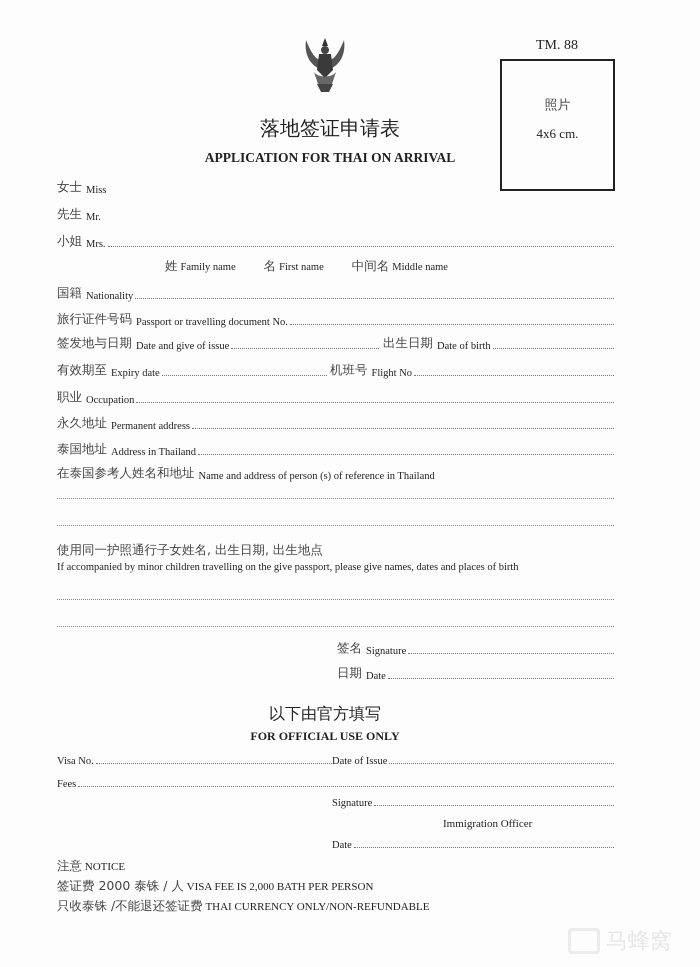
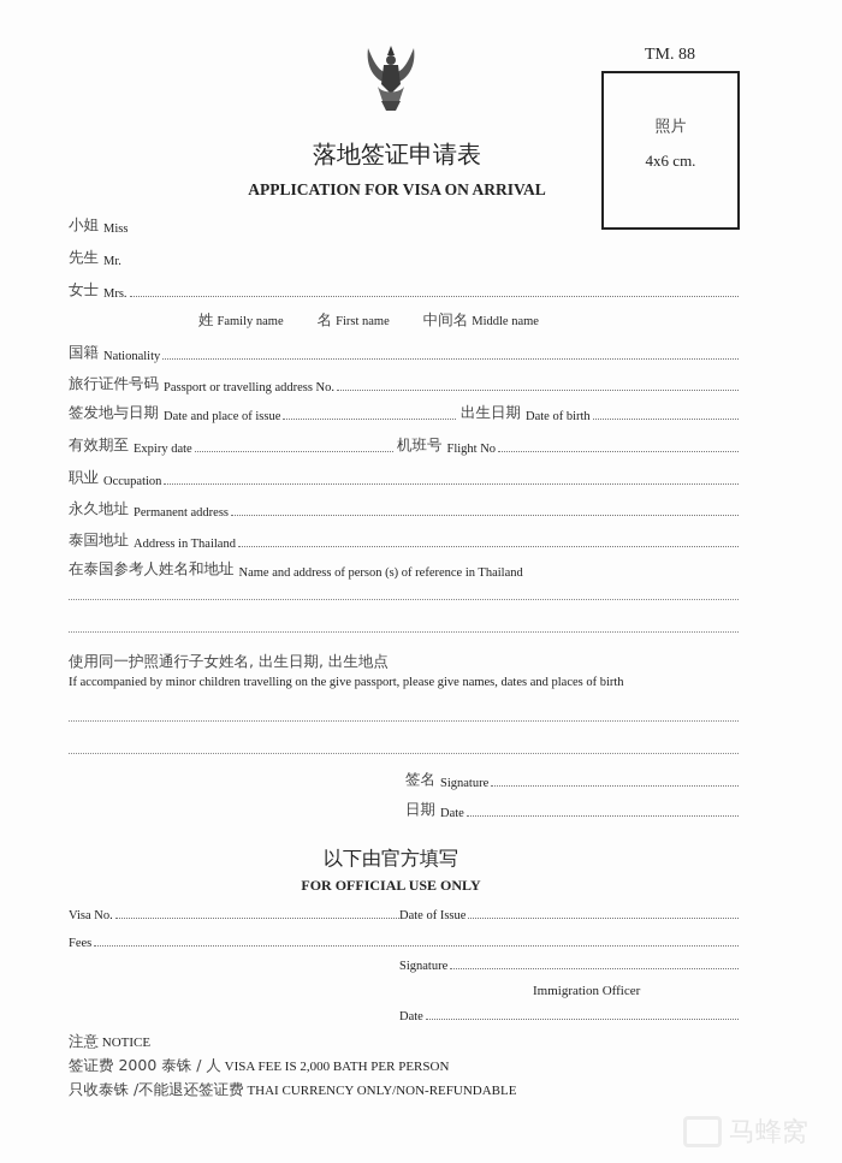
  TM. 88
  照片
  4x6 cm.
  落地签证申请表
- APPLICATION FOR THAI ON ARRIVAL
+ APPLICATION FOR VISA ON ARRIVAL
- 女士
+ 小姐
  Miss
  先生
  Mr.
- 小姐
+ 女士
  Mrs.
  姓 Family name
  名 First name
  中间名 Middle name
  国籍
  Nationality
  旅行证件号码
- Passport or travelling document No.
+ Passport or travelling address No.
  签发地与日期
- Date and give of issue
+ Date and place of issue
  出生日期
  Date of birth
  有效期至
  Expiry date
  机班号
  Flight No
  职业
  Occupation
  永久地址
  Permanent address
  泰国地址
  Address in Thailand
  在泰国参考人姓名和地址
  Name and address of person (s) of reference in Thailand
  使用同一护照通行子女姓名, 出生日期, 出生地点
  If accompanied by minor children travelling on the give passport, please give names, dates and places of birth
  签名
  Signature
  日期
  Date
  以下由官方填写
  FOR OFFICIAL USE ONLY
  Visa No.
  Date of Issue
  Fees
  Signature
  Immigration Officer
  Date
  注意 NOTICE
  签证费 2000 泰铢 / 人 VISA FEE IS 2,000 BATH PER PERSON
  只收泰铢 /不能退还签证费 THAI CURRENCY ONLY/NON-REFUNDABLE
